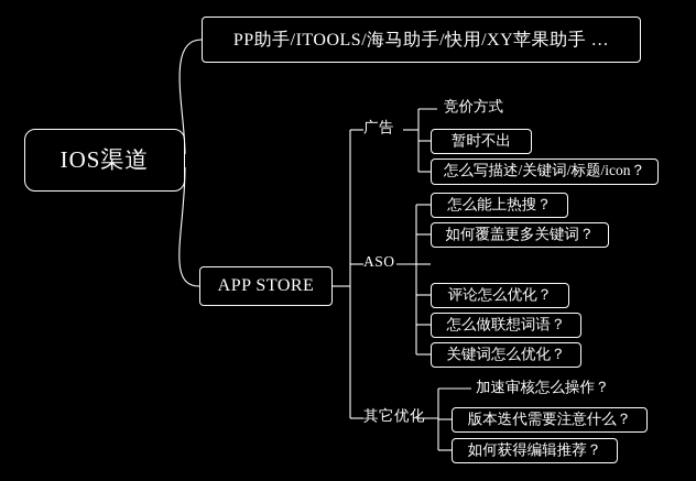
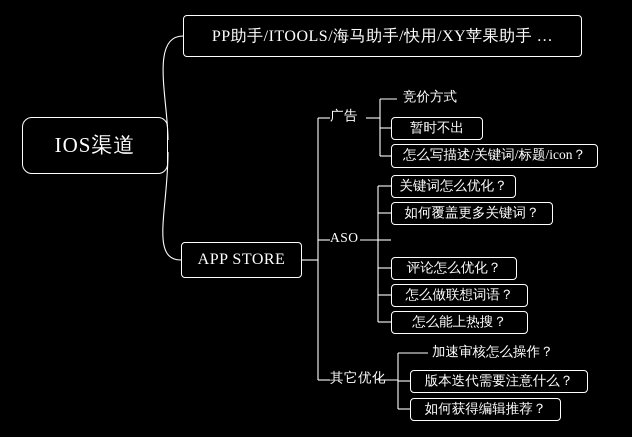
  IOS渠道
  PP助手/ITOOLS/海马助手/快用/XY苹果助手 …
  APP STORE
  广告
  ASO
  其它优化
  竞价方式
  暂时不出
  怎么写描述/关键词/标题/icon？
- 怎么能上热搜？
+ 关键词怎么优化？
  如何覆盖更多关键词？
  评论怎么优化？
  怎么做联想词语？
- 关键词怎么优化？
+ 怎么能上热搜？
  加速审核怎么操作？
  版本迭代需要注意什么？
  如何获得编辑推荐？
